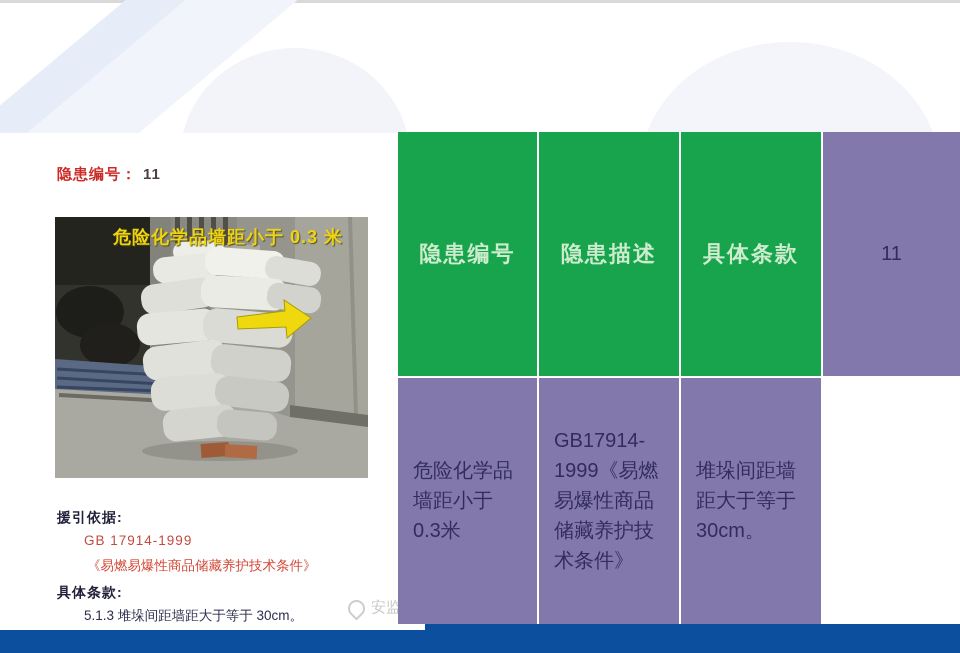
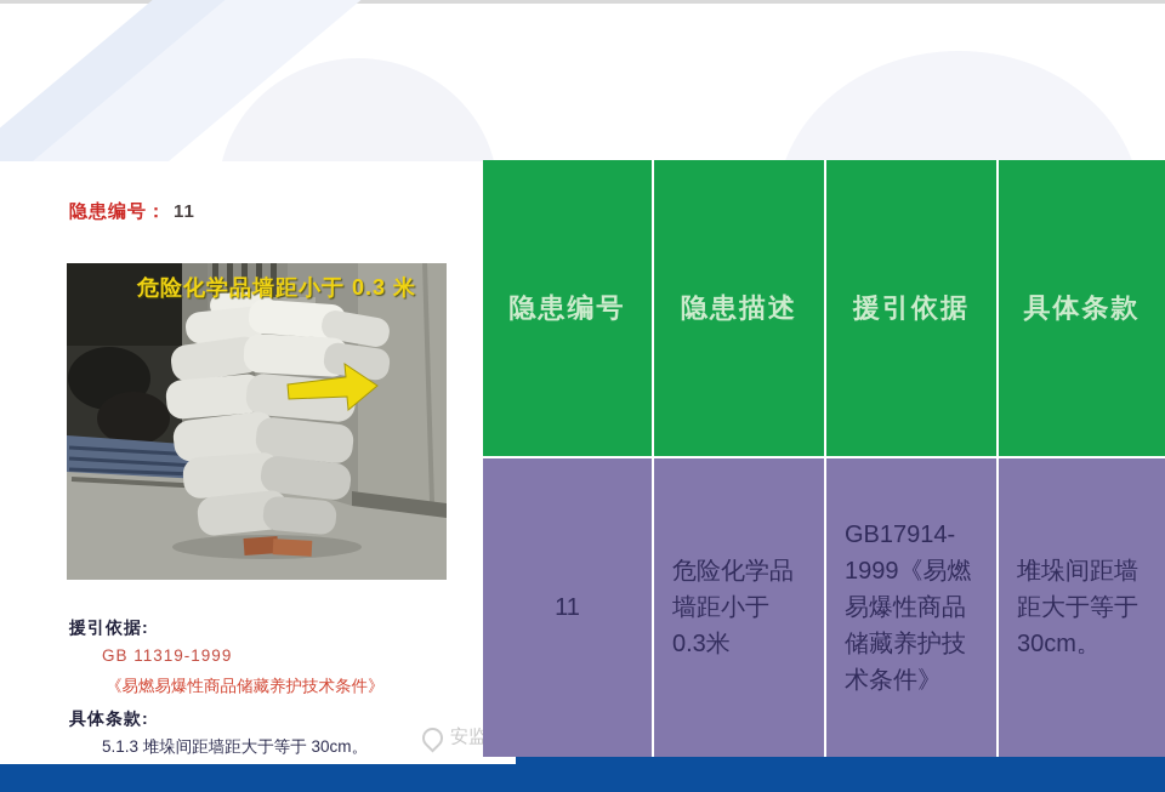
  隐患编号： 11
  危险化学品墙距小于 0.3 米
  援引依据:
- GB 17914-1999
+ GB 11319-1999
  《易燃易爆性商品储藏养护技术条件》
  具体条款:
  5.1.3 堆垛间距墙距大于等于 30cm。
  安监
  隐患编号
  隐患描述
+ 援引依据
  具体条款
  11
  危险化学品
  墙距小于
  0.3米
  GB17914-
  1999《易燃
  易爆性商品
  储藏养护技
  术条件》
  堆垛间距墙
  距大于等于
  30cm。
